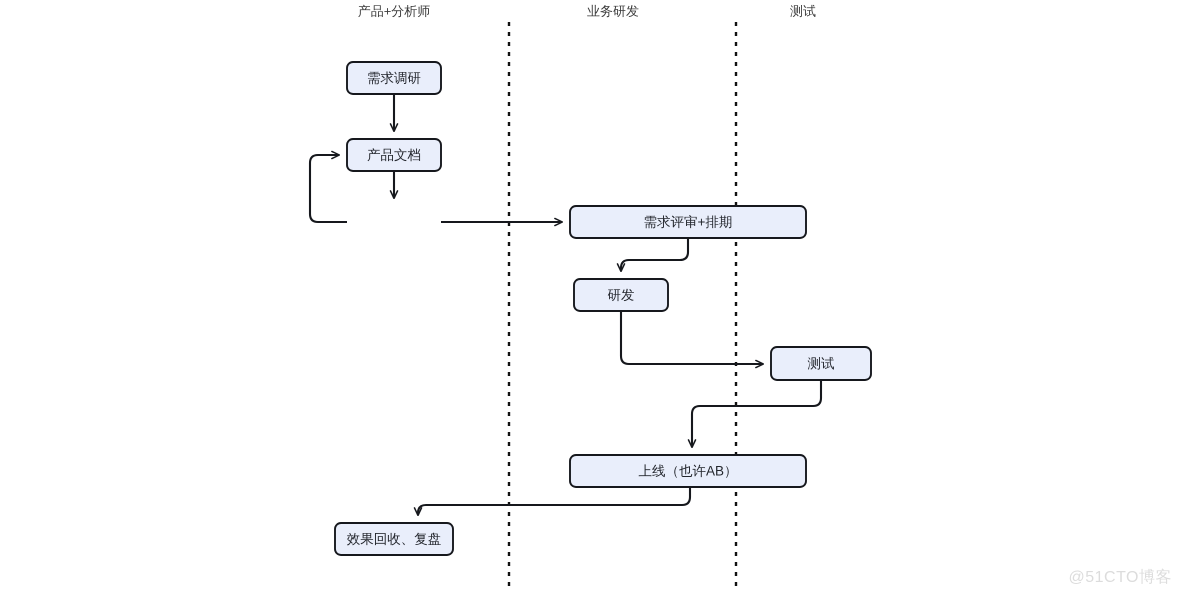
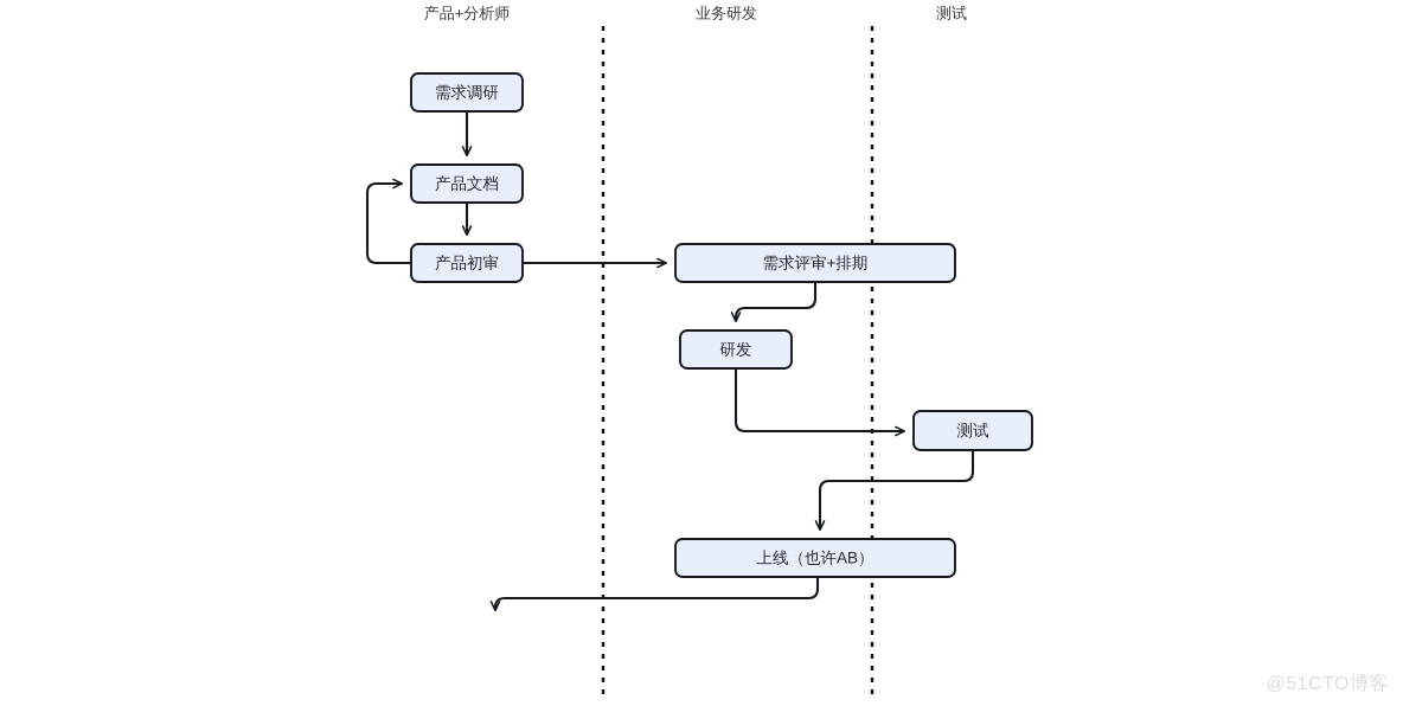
  产品+分析师
  业务研发
  测试
  需求调研
  产品文档
+ 产品初审
  需求评审+排期
  研发
  测试
  上线（也许AB）
- 效果回收、复盘
  @51CTO博客
